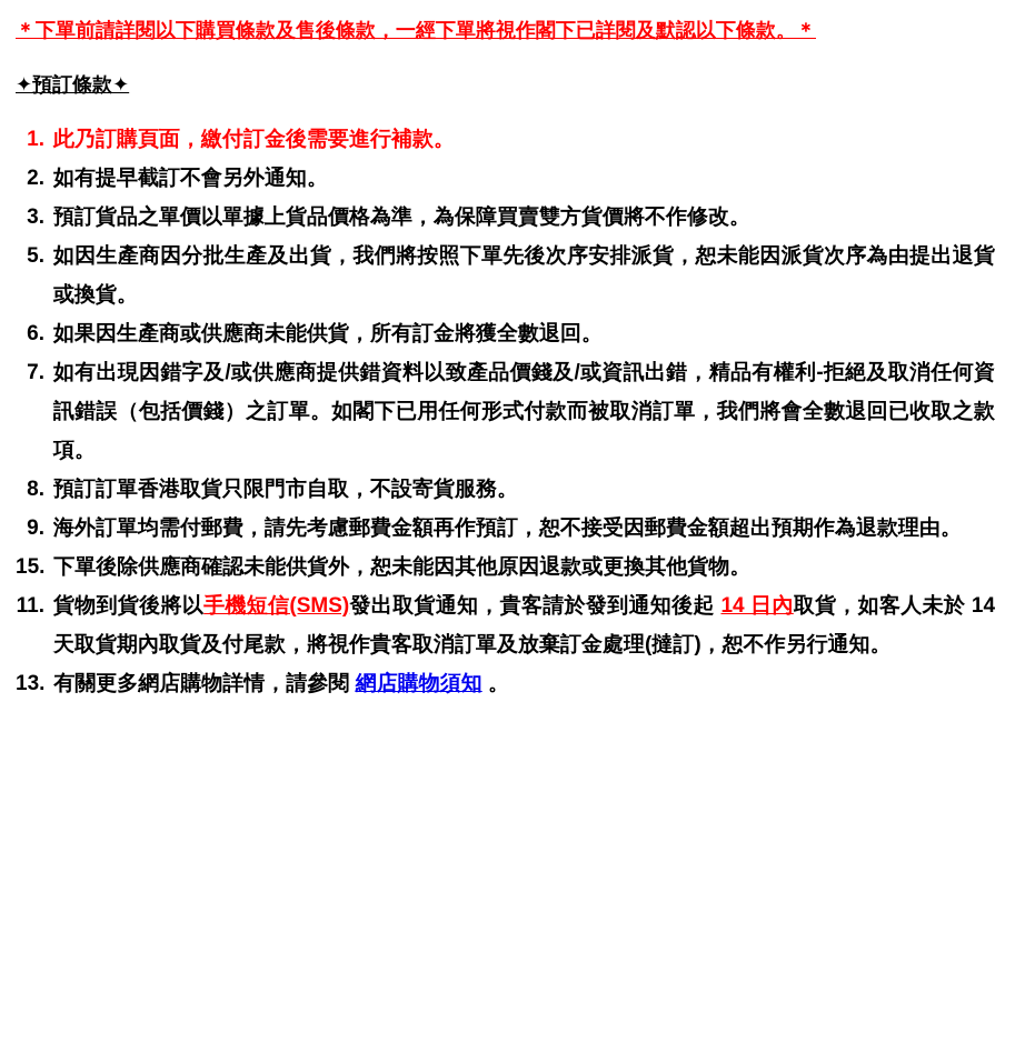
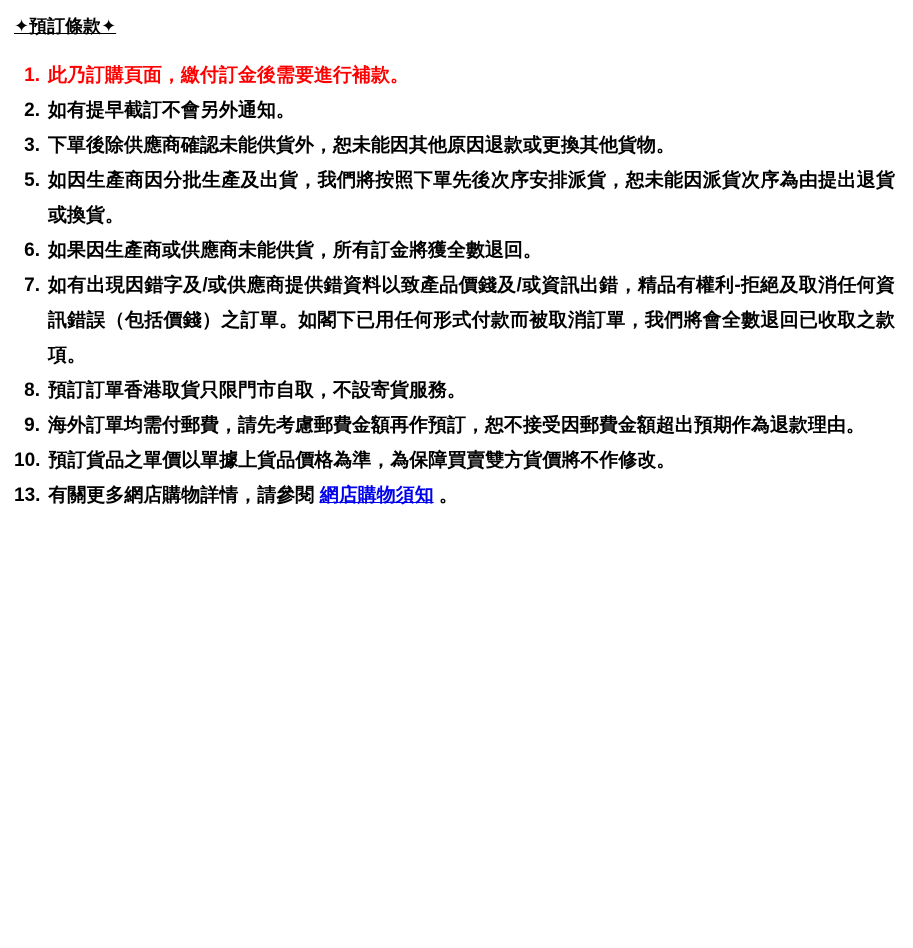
- ＊下單前請詳閱以下購買條款及售後條款，一經下單將視作閣下已詳閱及默認以下條款。＊
  ✦預訂條款✦
  1.
  此乃訂購頁面，繳付訂金後需要進行補款。
  2.
  如有提早截訂不會另外通知。
  3.
- 預訂貨品之單價以單據上貨品價格為準，為保障買賣雙方貨價將不作修改。
+ 下單後除供應商確認未能供貨外，恕未能因其他原因退款或更換其他貨物。
  5.
  如因生產商因分批生產及出貨，我們將按照下單先後次序安排派貨，恕未能因派貨次序為由提出退貨或換貨。
  6.
  如果因生產商或供應商未能供貨，所有訂金將獲全數退回。
  7.
  如有出現因錯字及/或供應商提供錯資料以致產品價錢及/或資訊出錯，精品有權利-拒絕及取消任何資訊錯誤（包括價錢）之訂單。如閣下已用任何形式付款而被取消訂單，我們將會全數退回已收取之款項。
  8.
  預訂訂單香港取貨只限門市自取，不設寄貨服務。
  9.
  海外訂單均需付郵費，請先考慮郵費金額再作預訂，恕不接受因郵費金額超出預期作為退款理由。
- 15.
+ 10.
- 下單後除供應商確認未能供貨外，恕未能因其他原因退款或更換其他貨物。
+ 預訂貨品之單價以單據上貨品價格為準，為保障買賣雙方貨價將不作修改。
- 11.
- 貨物到貨後將以手機短信(SMS)發出取貨通知，貴客請於發到通知後起 14 日內取貨，如客人未於 14 天取貨期內取貨及付尾款，將視作貴客取消訂單及放棄訂金處理(撻訂)，恕不作另行通知。
  13.
  有關更多網店購物詳情，請參閱 網店購物須知 。
